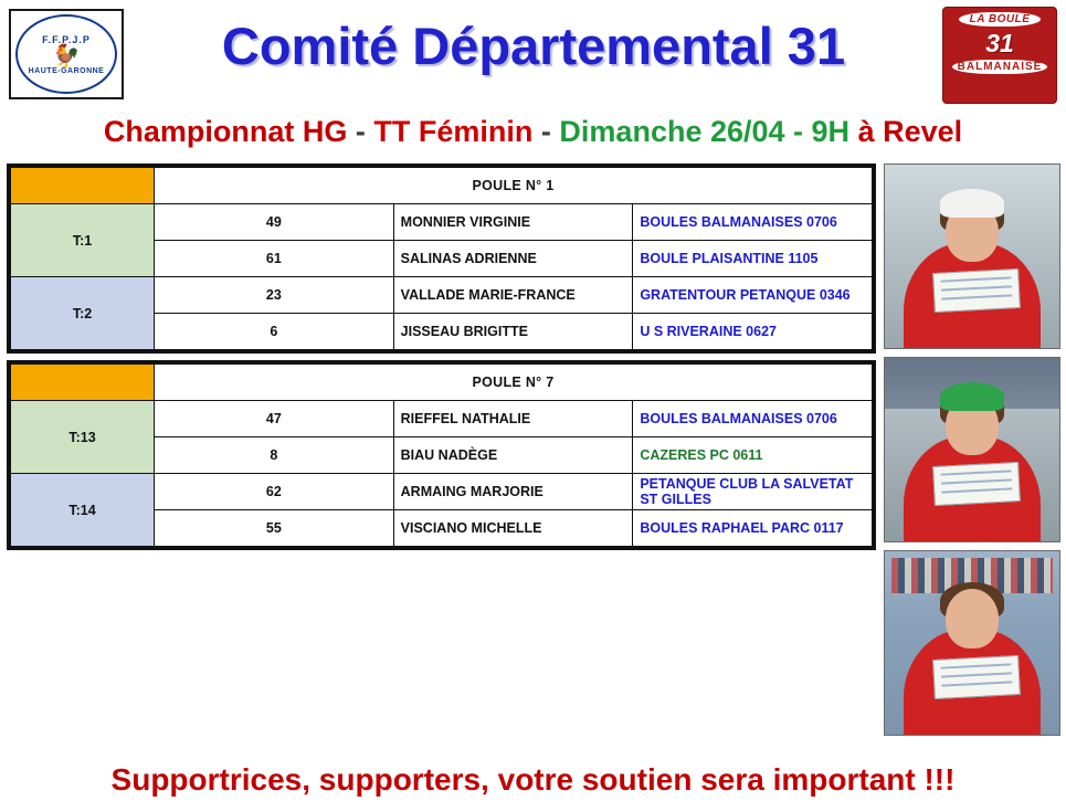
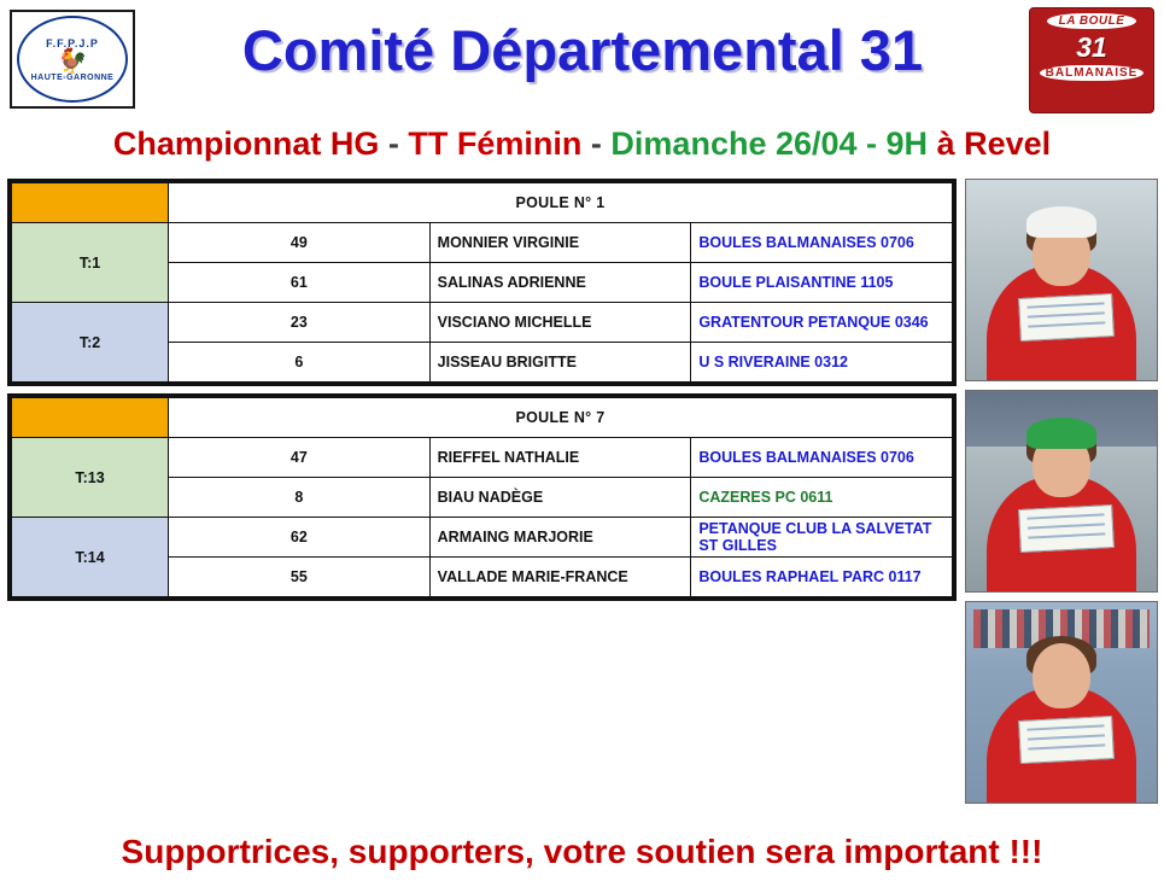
  F.F.P.J.P
  🐓
  Comité Départemental 31
  LA BOULE
  31
  BALMANAISE
  Championnat HG - TT Féminin - Dimanche 26/04 - 9H à Revel
  	POULE N° 1
  T:1	49	MONNIER VIRGINIE	BOULES BALMANAISES 0706
  61	SALINAS ADRIENNE	BOULE PLAISANTINE 1105
- T:2	23	VALLADE MARIE-FRANCE	GRATENTOUR PETANQUE 0346
+ T:2	23	VISCIANO MICHELLE	GRATENTOUR PETANQUE 0346
- 6	JISSEAU BRIGITTE	U S RIVERAINE 0627
+ 6	JISSEAU BRIGITTE	U S RIVERAINE 0312
  	POULE N° 7
  T:13	47	RIEFFEL NATHALIE	BOULES BALMANAISES 0706
  8	BIAU NADÈGE	CAZERES PC 0611
  T:14	62	ARMAING MARJORIE	PETANQUE CLUB LA SALVETAT ST GILLES
- 55	VISCIANO MICHELLE	BOULES RAPHAEL PARC 0117
+ 55	VALLADE MARIE-FRANCE	BOULES RAPHAEL PARC 0117
  Supportrices, supporters, votre soutien sera important !!!
